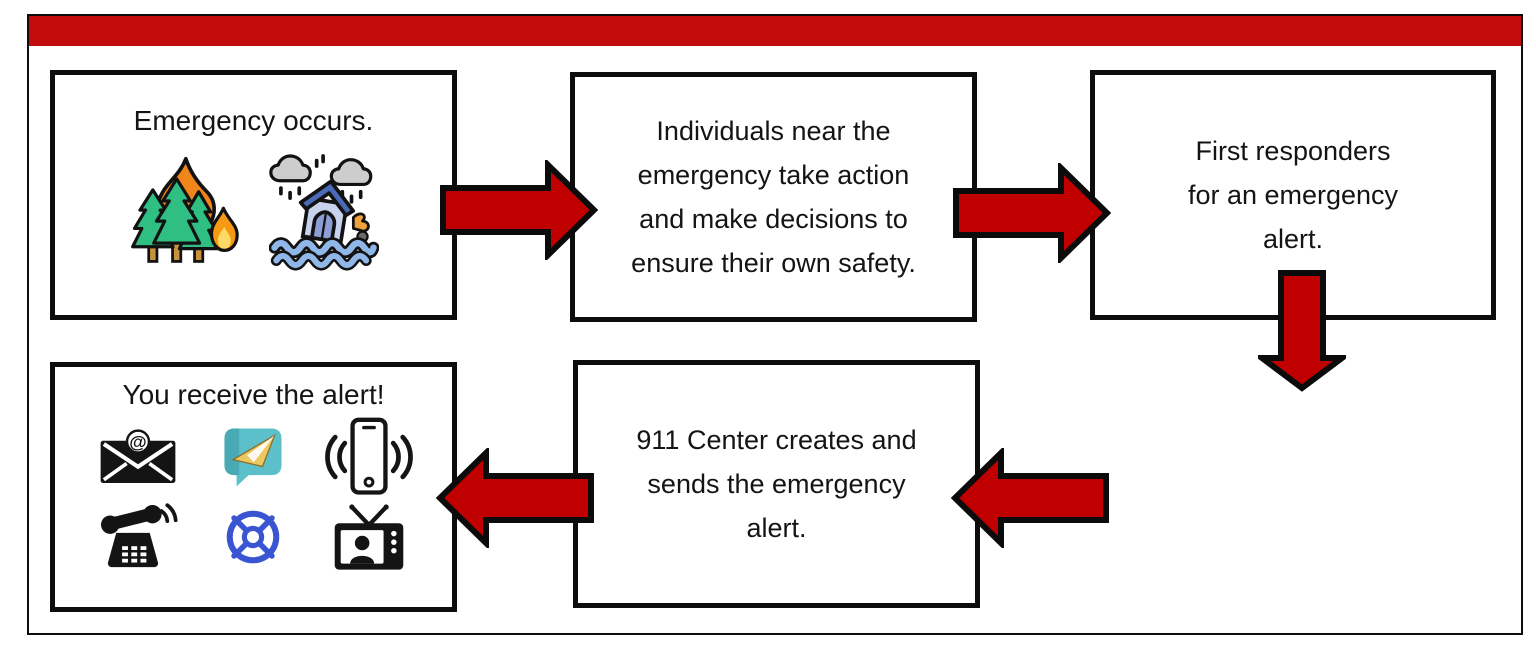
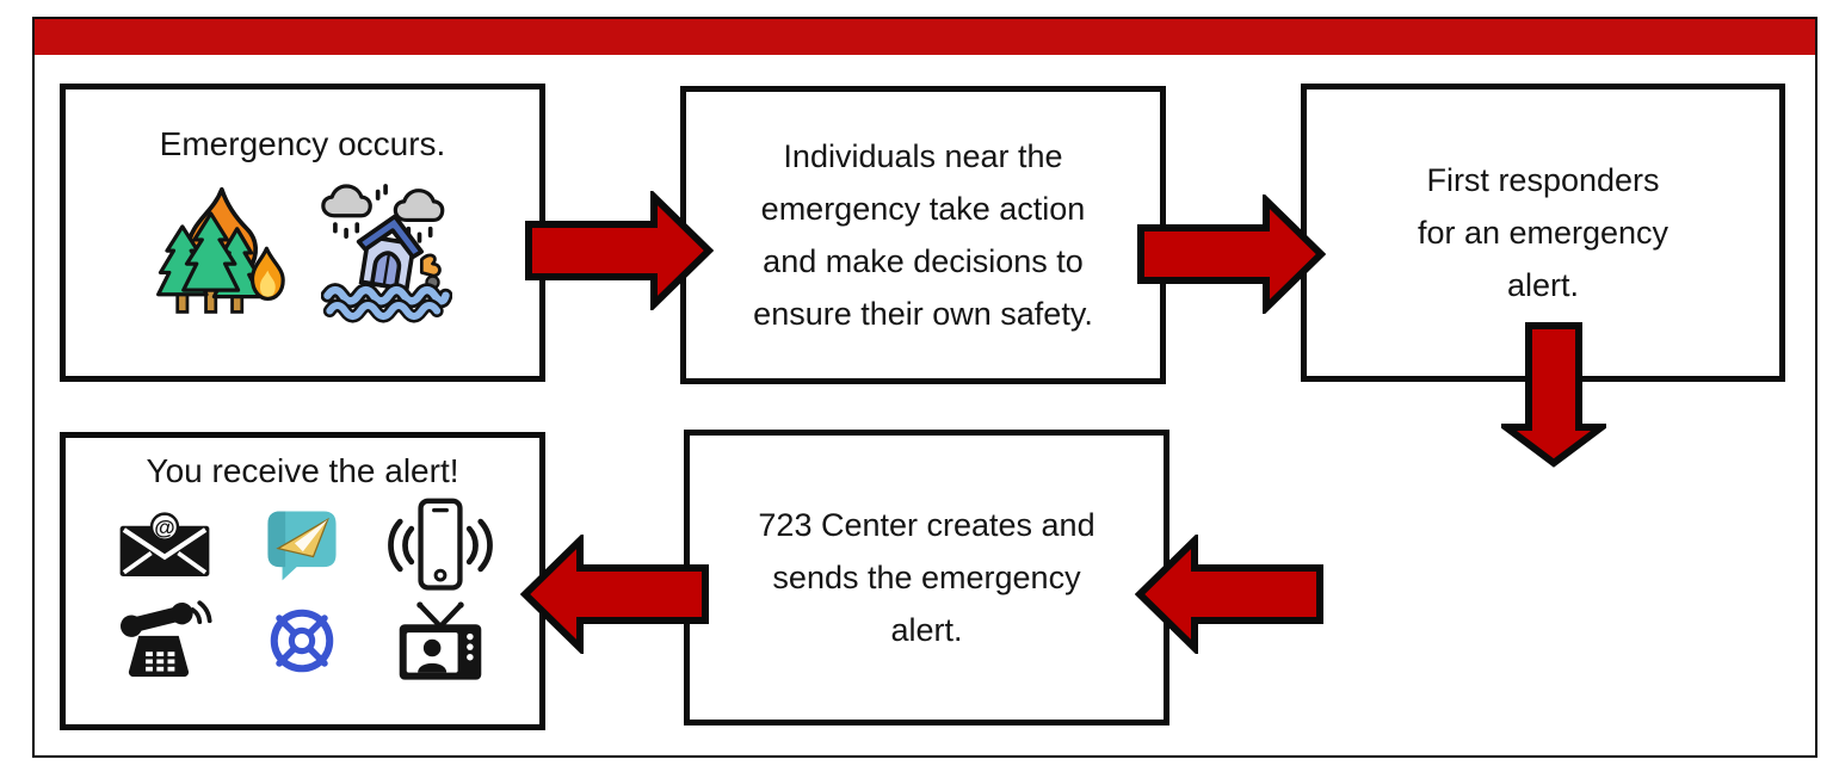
  Emergency occurs.
  Individuals near the
  emergency take action
  and make decisions to
  ensure their own safety.
  First responders
  for an emergency
  alert.
- 911 Center creates and
+ 723 Center creates and
  sends the emergency
  alert.
  You receive the alert!
  @
